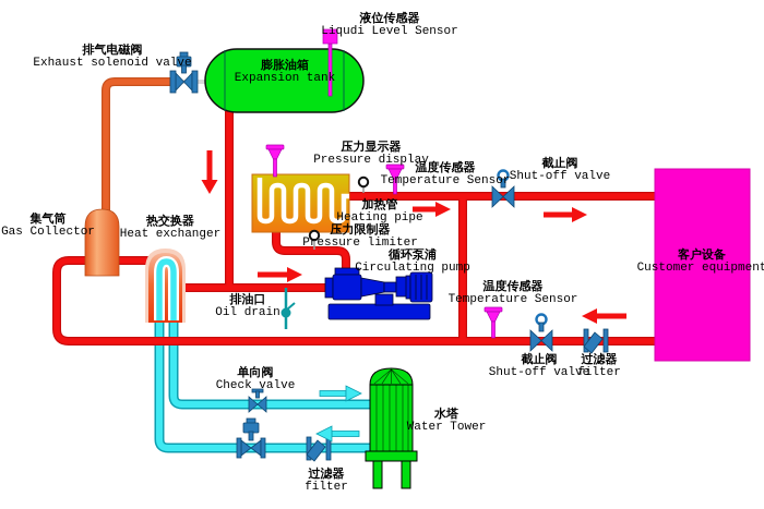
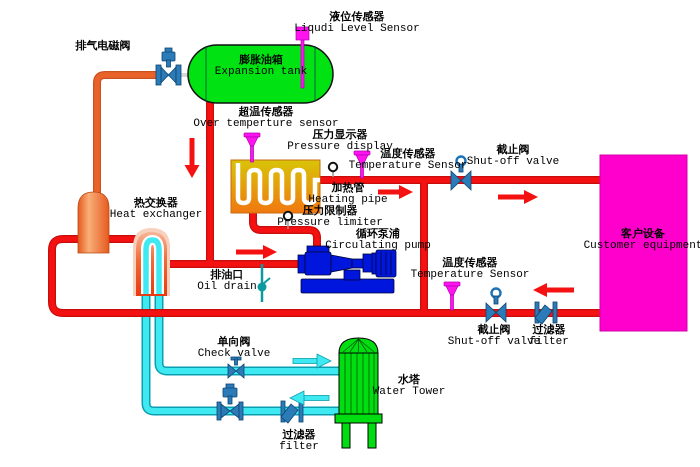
  排气电磁阀
- Exhaust solenoid valve
  液位传感器
  Liqudi Level Sensor
  膨胀油箱
  Expansion tank
+ 超温传感器
+ Over temperture sensor
  压力显示器
  Pressure display
  温度传感器
  Temperature Sensor
  截止阀
  Shut-off valve
  加热管
  Heating pipe
  压力限制器
  Pressure limiter
  循环泵浦
  Circulating pump
- 集气筒
- Gas Collector
  热交换器
  Heat exchanger
  排油口
  Oil drain
  温度传感器
  Temperature Sensor
  截止阀
  Shut-off valve
  过滤器
  filter
  单向阀
  Check valve
  水塔
  Water Tower
  过滤器
  filter
  客户设备
  Customer equipment
